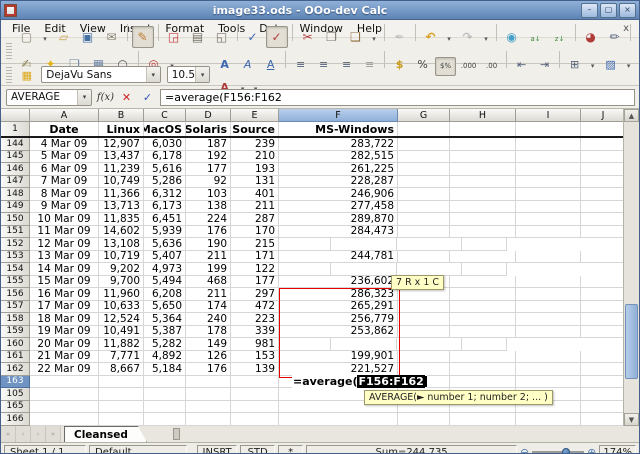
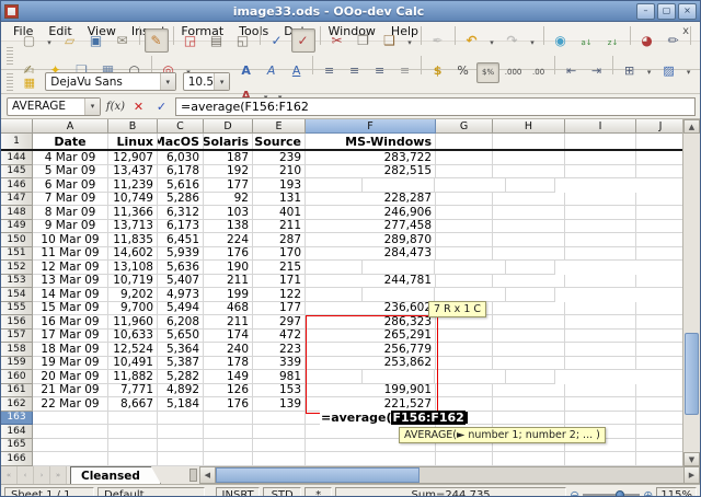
  image33.ods - OOo-dev Calc
  –
  ▢
  ×
  File Edit View I Format Tools D Window Help
  x
  ▢ ▾ ▱ ▣ ✉ ✎ ◲ ▤ ◱ ✓ ✓ ✂ ❐ ❑ ▾ ✒ ↶ ▾ ↷ ▾ ◉ a↓ z↓ ◕ ✏✍ ✦ ❏ ▦ ○ ◎
  ▦
  DejaVu Sans
  ▾
  10.5
  ▾
  A A A ≡ ≡ ≡ ≡ $ % $% .000 .00 ⇤ ⇥ ⊞ ▾ ▨ ▾A
  AVERAGE
  ▾
  f(x)
  ✕
  ✓
  =average(F156:F162
  A
  B
  C
  D
  E
  F
  G
  H
  I
  J
  1
  Date
  Linux
  MacOS
  Solaris
  Source
  MS-Windows
  144
  4 Mar 09
  12,907
  6,030
  187
  239
  283,722
  145
  5 Mar 09
  13,437
  6,178
  192
  210
  282,515
  146
  6 Mar 09
  11,239
  5,616
  177
  193
- 261,225
  147
  7 Mar 09
  10,749
  5,286
  92
  131
  228,287
  148
  8 Mar 09
  11,366
  6,312
  103
  401
  246,906
  149
  9 Mar 09
  13,713
  6,173
  138
  211
  277,458
  150
  10 Mar 09
  11,835
  6,451
  224
  287
  289,870
  151
  11 Mar 09
  14,602
  5,939
  176
  170
  284,473
  152
  12 Mar 09
  13,108
  5,636
  190
  215
  153
  13 Mar 09
  10,719
  5,407
  211
  171
  244,781
  154
  14 Mar 09
  9,202
  4,973
  199
  122
  155
  15 Mar 09
  9,700
  5,494
  468
  177
  236,60
  156
  16 Mar 09
  11,960
  6,208
  211
  297
  286,323
  157
  17 Mar 09
  10,633
  5,650
  174
  472
  265,291
  158
  18 Mar 09
  12,524
  5,364
  240
  223
  256,779
  159
  19 Mar 09
  10,491
  5,387
  178
  339
  253,862
  160
  20 Mar 09
  11,882
  5,282
  149
  981
  161
  21 Mar 09
  7,771
  4,892
  126
  153
  199,901
  162
  22 Mar 09
  8,667
  5,184
  176
  139
  221,527
  163
- 105
+ 164
  165
  166
  =average(
  F156:F162
  7 R x 1 C
  AVERAGE(► number 1; number 2; ... )
  ▲
  ▼
  «
  ‹
  ›
  »
  Cleansed
+ ◀
+ ▶
  Sheet 1 / 1
  Default
  INSRT
  STD
  *
  Sum=244,735
  ⊖
  ⊕
- 174%
+ 115%
